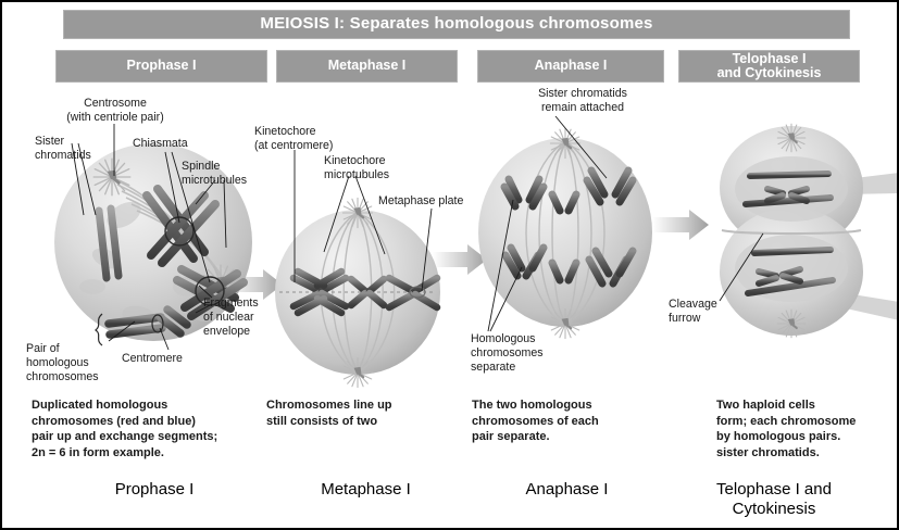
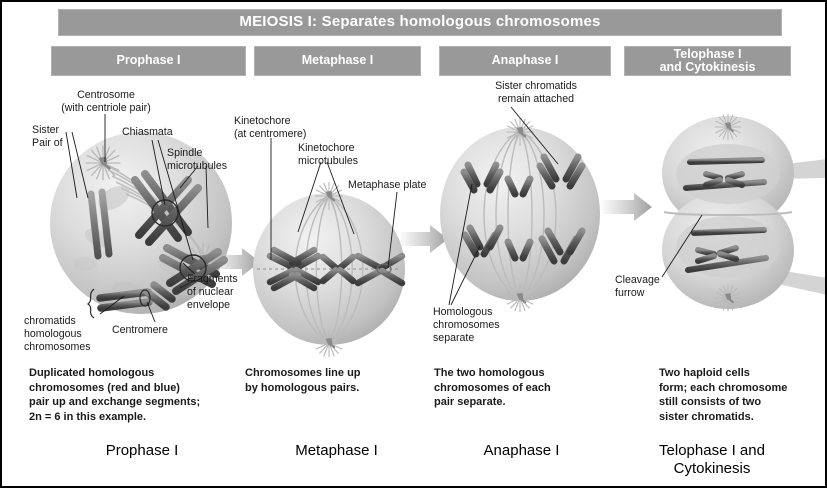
  MEIOSIS I: Separates homologous chromosomes
  Prophase I
  Metaphase I
  Anaphase I
  Telophase I
  and Cytokinesis
  Centrosome
  (with centriole pair)
  Sister
- chromatids
+ Pair of
  Chiasmata
  Spindle
  microtubules
- Pair of
+ chromatids
  homologous
  chromosomes
  Centromere
  Fragments
  of nuclear
  envelope
  Kinetochore
  (at centromere)
  Kinetochore
  microtubules
  Metaphase plate
  Sister chromatids
  remain attached
  Homologous
  chromosomes
  separate
  Cleavage
  furrow
  Duplicated homologous
  chromosomes (red and blue)
  pair up and exchange segments;
- 2n = 6 in form example.
+ 2n = 6 in this example.
  Chromosomes line up
- still consists of two
+ by homologous pairs.
  The two homologous
  chromosomes of each
  pair separate.
  Two haploid cells
  form; each chromosome
- by homologous pairs.
+ still consists of two
  sister chromatids.
  Prophase I
  Metaphase I
  Anaphase I
  Telophase I and
  Cytokinesis
